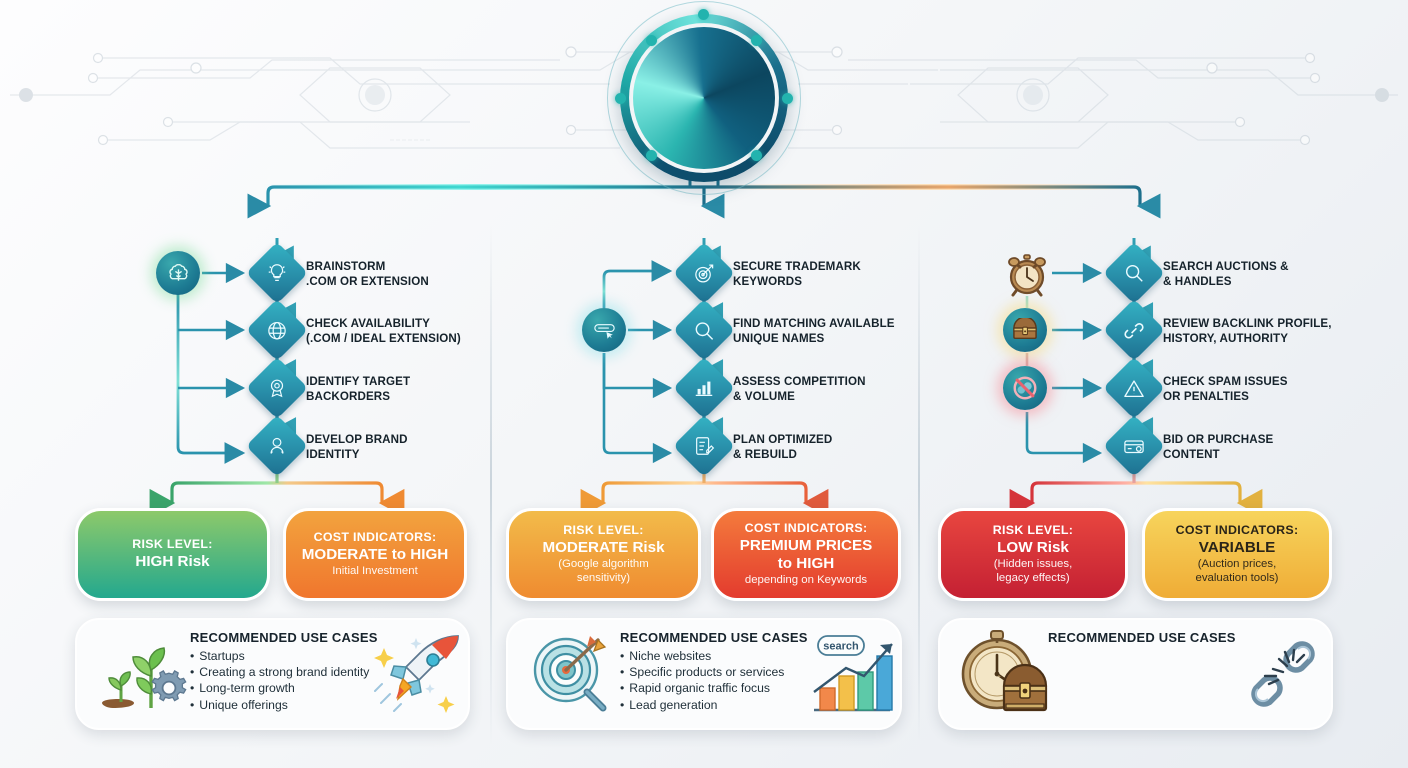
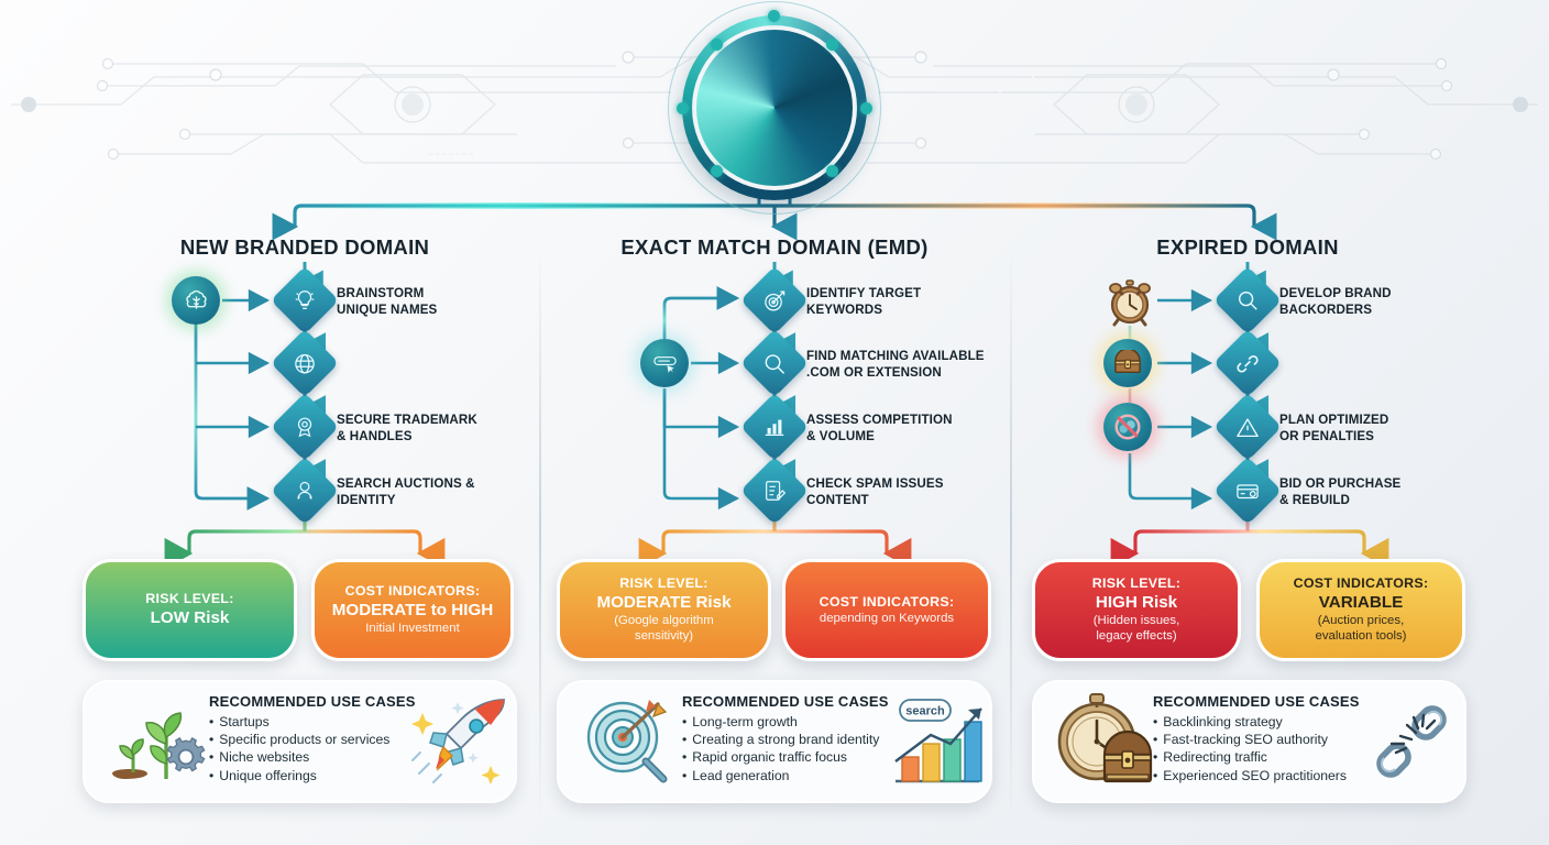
+ NEW BRANDED DOMAIN
+ EXACT MATCH DOMAIN (EMD)
+ EXPIRED DOMAIN
  BRAINSTORM
- .COM OR EXTENSION
+ UNIQUE NAMES
- CHECK AVAILABILITY
- (.COM / IDEAL EXTENSION)
- IDENTIFY TARGET
+ SECURE TRADEMARK
- BACKORDERS
+ & HANDLES
- DEVELOP BRAND
+ SEARCH AUCTIONS &
  IDENTITY
- SECURE TRADEMARK
+ IDENTIFY TARGET
  KEYWORDS
  FIND MATCHING AVAILABLE
- UNIQUE NAMES
+ .COM OR EXTENSION
  ASSESS COMPETITION
  & VOLUME
- PLAN OPTIMIZED
+ CHECK SPAM ISSUES
- & REBUILD
+ CONTENT
- SEARCH AUCTIONS &
+ DEVELOP BRAND
- & HANDLES
+ BACKORDERS
- REVIEW BACKLINK PROFILE,
- HISTORY, AUTHORITY
- CHECK SPAM ISSUES
+ PLAN OPTIMIZED
  OR PENALTIES
  BID OR PURCHASE
- CONTENT
+ & REBUILD
  RISK LEVEL:
- HIGH Risk
+ LOW Risk
  COST INDICATORS:
  MODERATE to HIGH
  Initial Investment
  RISK LEVEL:
  MODERATE Risk
  (Google algorithm
  sensitivity)
  COST INDICATORS:
- PREMIUM PRICES
- to HIGH
  depending on Keywords
  RISK LEVEL:
- LOW Risk
+ HIGH Risk
  (Hidden issues,
  legacy effects)
  COST INDICATORS:
  VARIABLE
  (Auction prices,
  evaluation tools)
  RECOMMENDED USE CASES
  Startups
- Creating a strong brand identity
+ Specific products or services
- Long-term growth
+ Niche websites
  Unique offerings
  RECOMMENDED USE CASES
- Niche websites
+ Long-term growth
- Specific products or services
+ Creating a strong brand identity
  Rapid organic traffic focus
  Lead generation
  search
  RECOMMENDED USE CASES
+ Backlinking strategy
+ Fast-tracking SEO authority
+ Redirecting traffic
+ Experienced SEO practitioners
